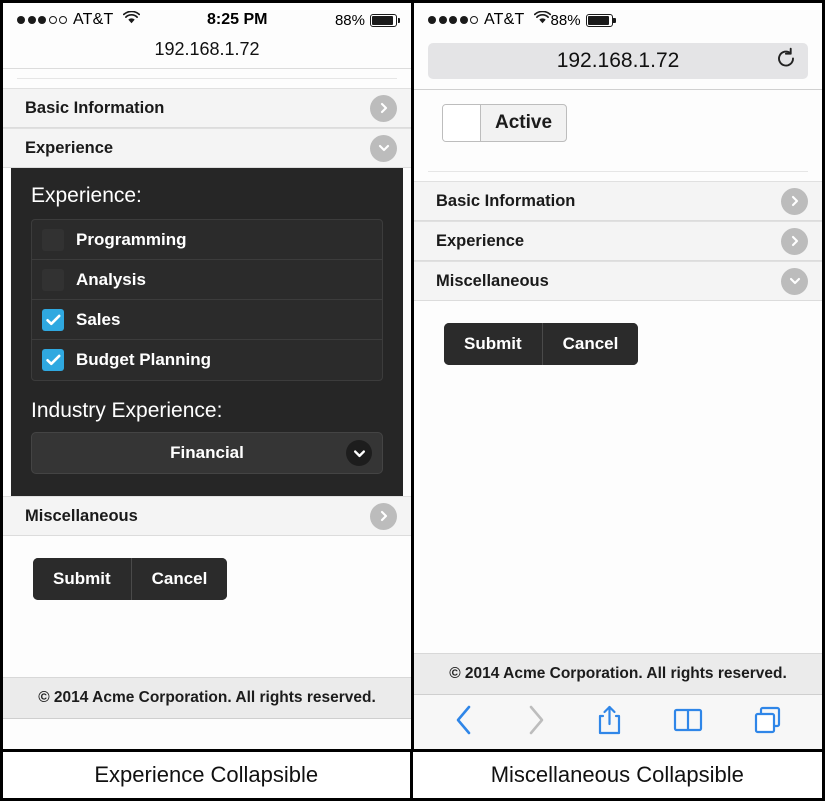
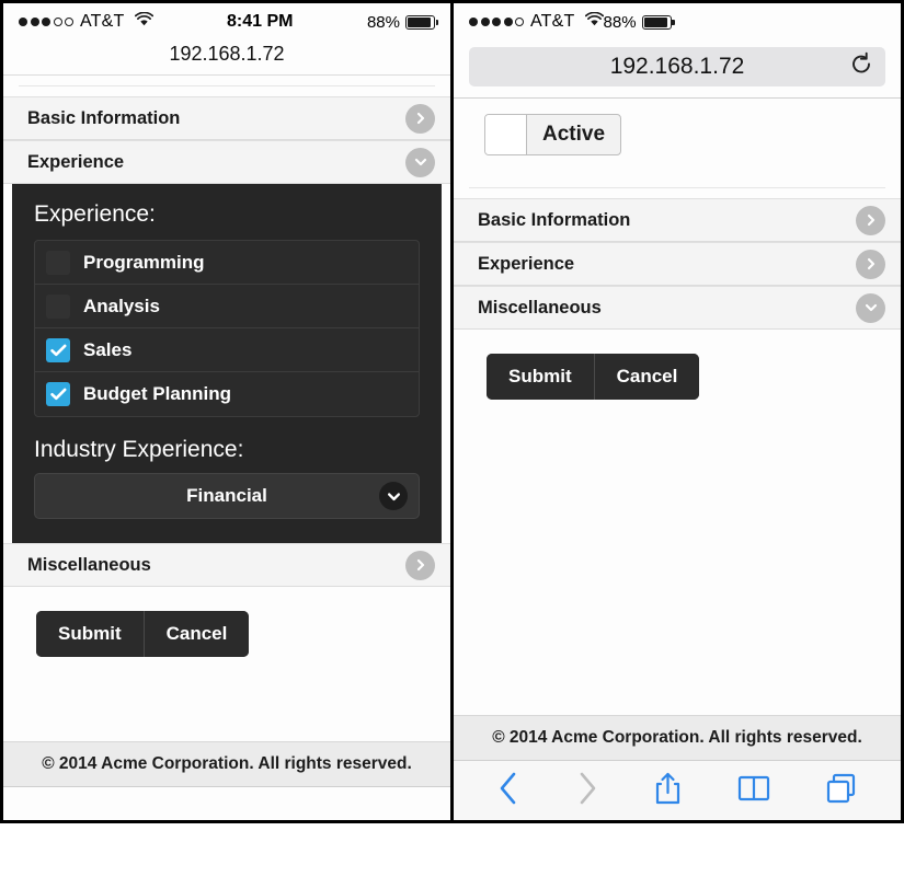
  AT&T
- 8:25 PM
+ 8:41 PM
  88%
  192.168.1.72
  Basic Information
  Experience
  Experience:
  Programming
  Analysis
  Sales
  Budget Planning
  Industry Experience:
  Financial
  Miscellaneous
  Submit
  Cancel
  © 2014 Acme Corporation. All rights reserved.
  AT&T
  88%
  192.168.1.72
  Active
  Basic Information
  Experience
  Miscellaneous
  Submit
  Cancel
  © 2014 Acme Corporation. All rights reserved.
- Experience Collapsible
- Miscellaneous Collapsible
